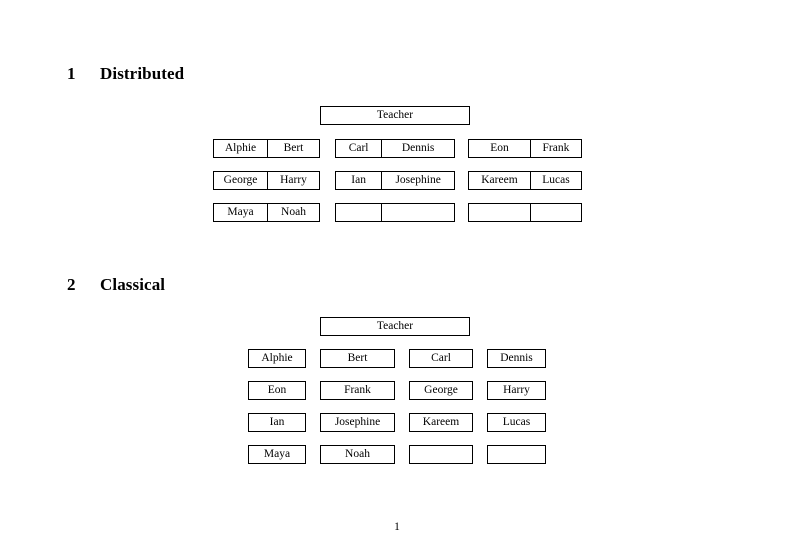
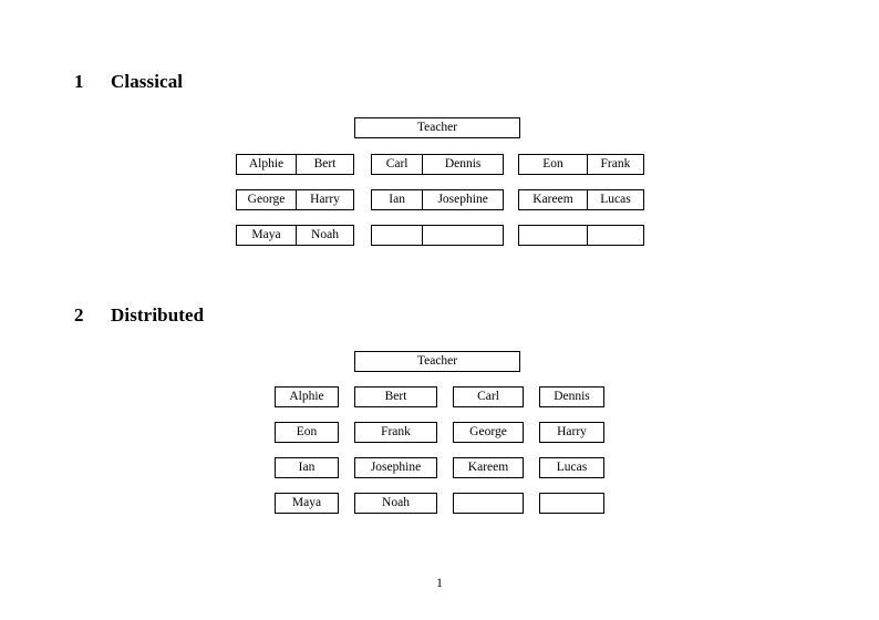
  1
- Distributed
+ Classical
  Teacher
  Alphie
  Bert
  George
  Harry
  Maya
  Noah
  Carl
  Dennis
  Ian
  Josephine
  Eon
  Frank
  Kareem
  Lucas
  2
- Classical
+ Distributed
  Teacher
  Alphie
  Bert
  Carl
  Dennis
  Eon
  Frank
  George
  Harry
  Ian
  Josephine
  Kareem
  Lucas
  Maya
  Noah
  1
